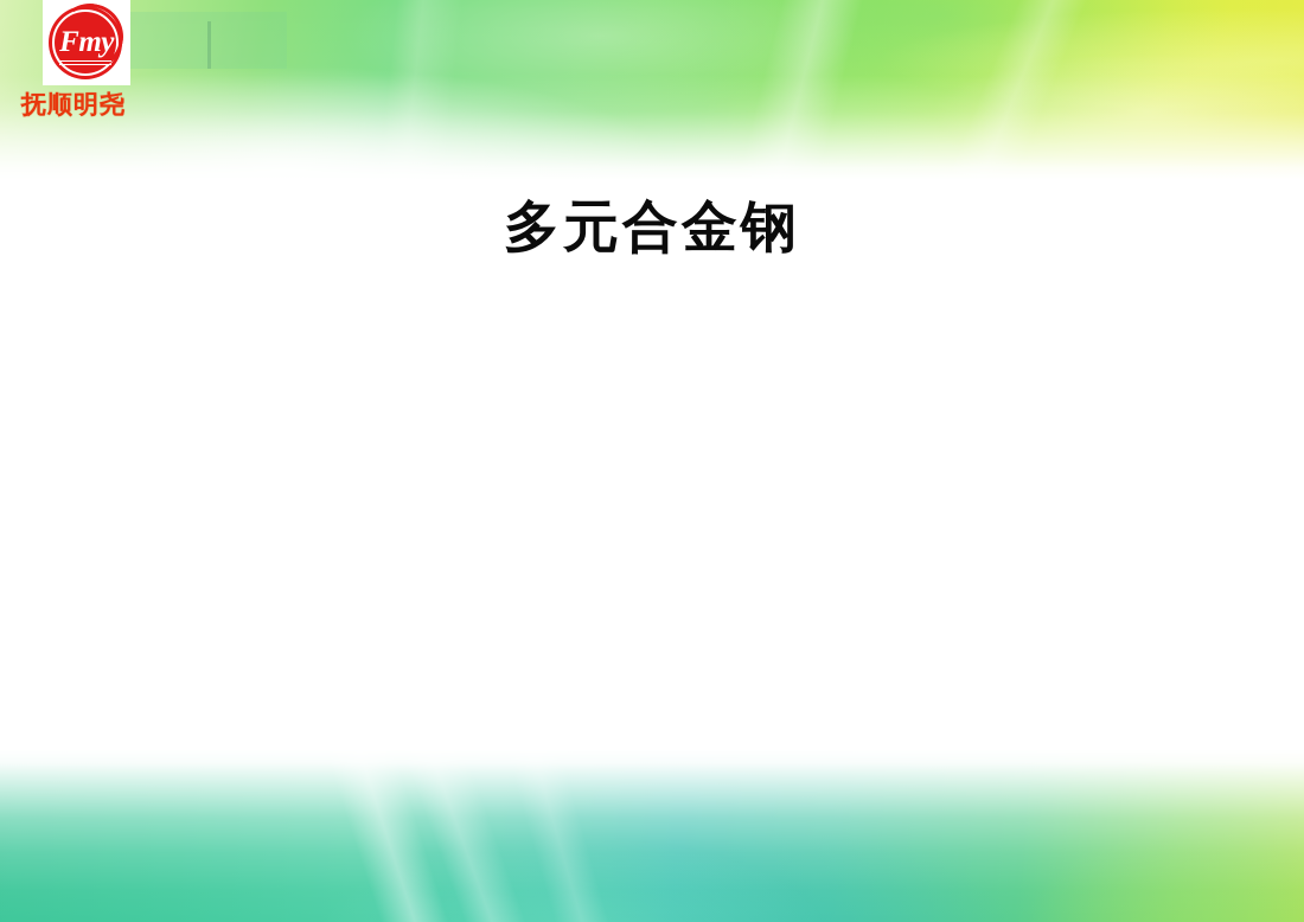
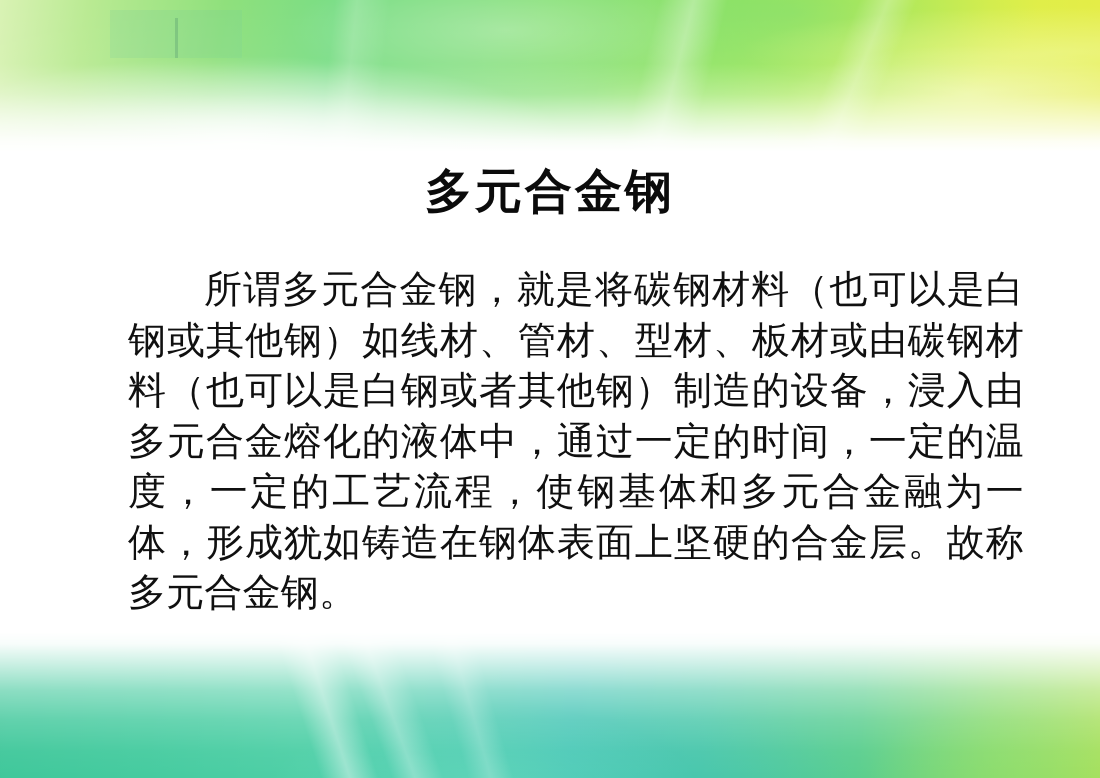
- Fmy
- 抚顺明尧
  多元合金钢
+ 所谓多元合金钢，就是将碳钢材料（也可以是白钢或其他钢）如线材、管材、型材、板材或由碳钢材料（也可以是白钢或者其他钢）制造的设备，浸入由多元合金熔化的液体中，通过一定的时间，一定的温度，一定的工艺流程，使钢基体和多元合金融为一体，形成犹如铸造在钢体表面上坚硬的合金层。故称多元合金钢。
